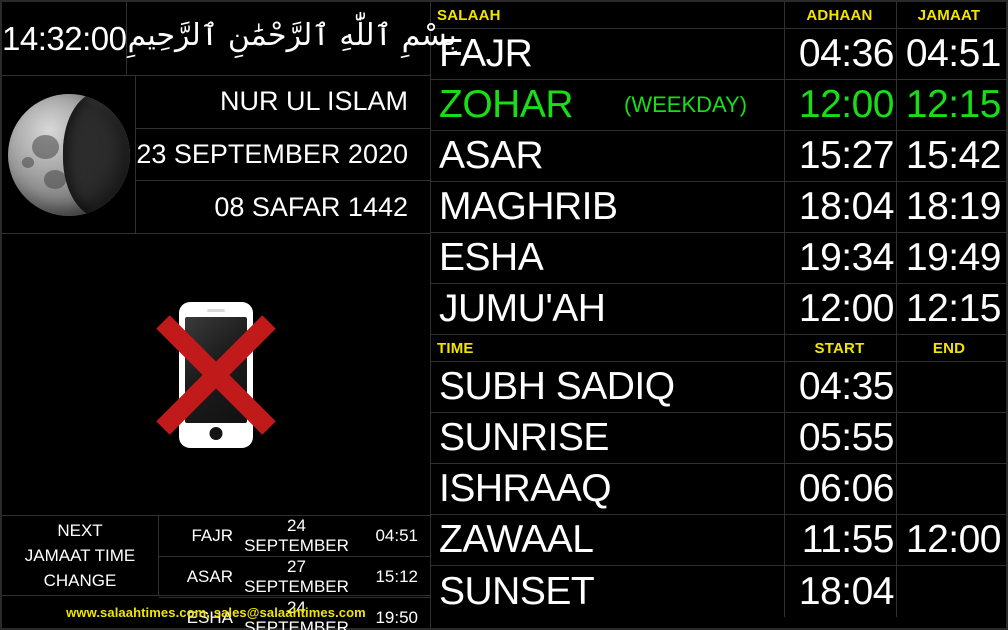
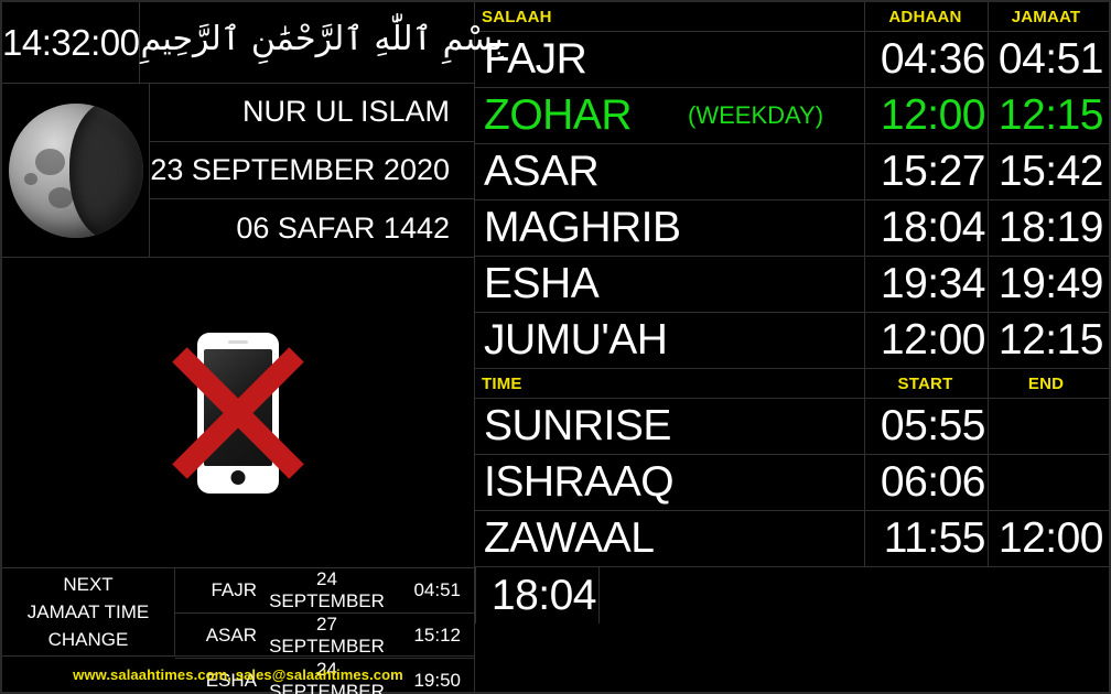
  14:32:00
  بِسْمِ ٱللّٰهِ ٱلرَّحْمَٰنِ ٱلرَّحِيمِ
  NUR UL ISLAM
  23 SEPTEMBER 2020
- 08 SAFAR 1442
+ 06 SAFAR 1442
  NEXT
  JAMAAT TIME
  CHANGE
  FAJR
  24 SEPTEMBER
  04:51
  ASAR
  27 SEPTEMBER
  15:12
  ESHA
  24 SEPTEMBER
  19:50
  www.salaahtimes.com, sales@salaahtimes.com
  SALAAH
  ADHAAN
  JAMAAT
  FAJR
  04:36
  04:51
  ZOHAR
  (WEEKDAY)
  12:00
  12:15
  ASAR
  15:27
  15:42
  MAGHRIB
  18:04
  18:19
  ESHA
  19:34
  19:49
  JUMU'AH
  12:00
  12:15
  TIME
  START
  END
- SUBH SADIQ
- 04:35
  SUNRISE
  05:55
  ISHRAAQ
  06:06
  ZAWAAL
  11:55
  12:00
- SUNSET
  18:04
